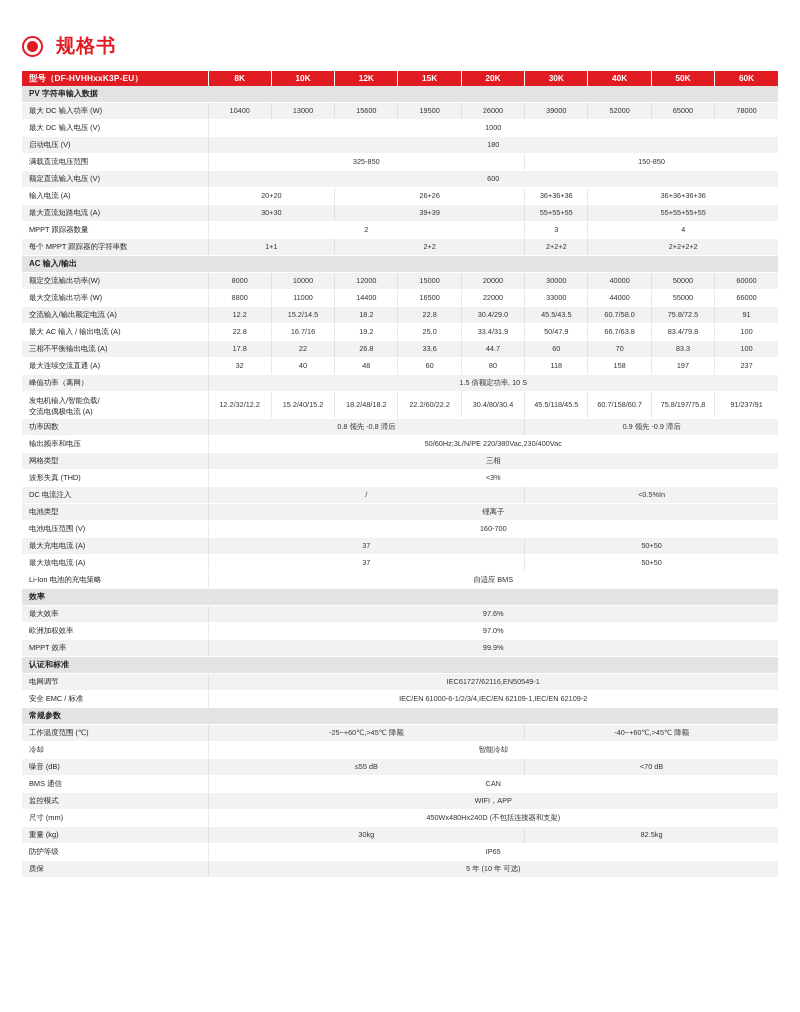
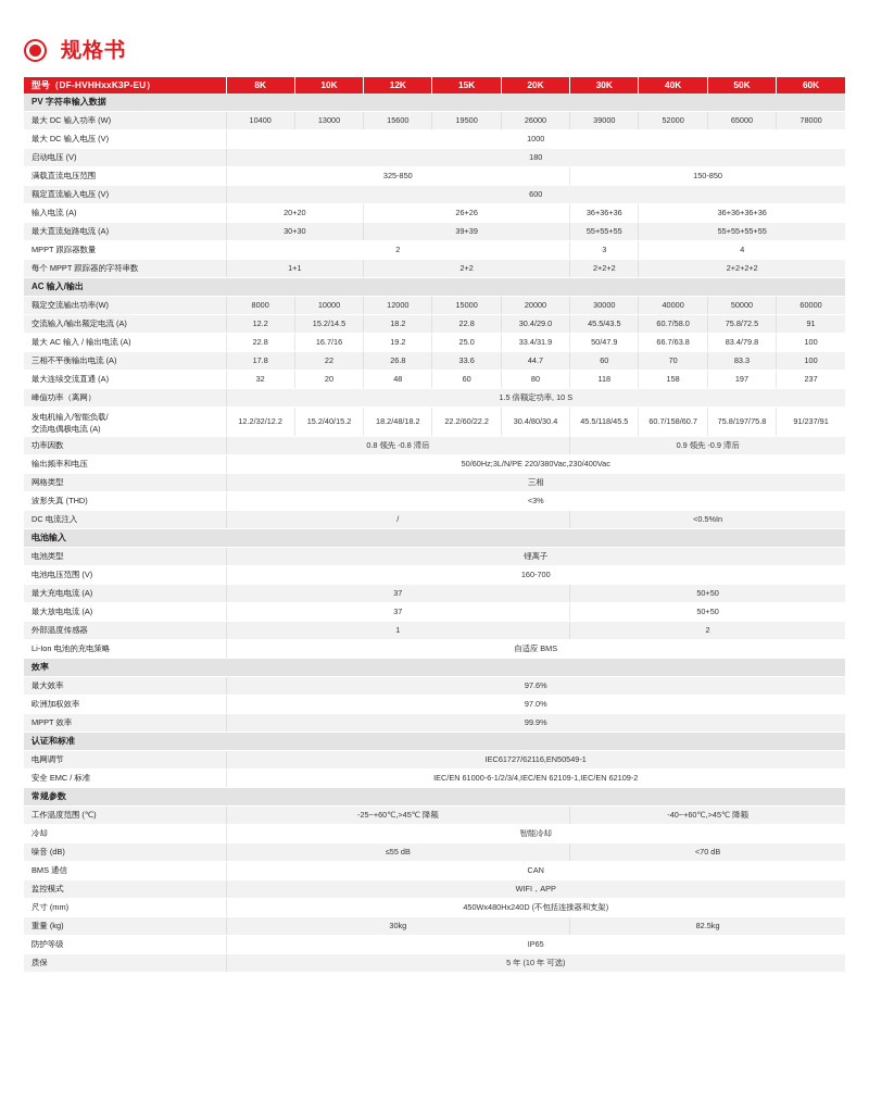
  规格书
  型号（DF-HVHHxxK3P-EU）	8K	10K	12K	15K	20K	30K	40K	50K	60K
  PV 字符串输入数据
  最大 DC 输入功率 (W)	10400	13000	15600	19500	26000	39000	52000	65000	78000
  最大 DC 输入电压 (V)	1000
  启动电压 (V)	180
  满载直流电压范围	325-850	150-850
  额定直流输入电压 (V)	600
  输入电流 (A)	20+20	26+26	36+36+36	36+36+36+36
  最大直流短路电流 (A)	30+30	39+39	55+55+55	55+55+55+55
  MPPT 跟踪器数量	2	3	4
  每个 MPPT 跟踪器的字符串数	1+1	2+2	2+2+2	2+2+2+2
  AC 输入/输出
  额定交流输出功率(W)	8000	10000	12000	15000	20000	30000	40000	50000	60000
- 最大交流输出功率 (W)	8800	11000	14400	16500	22000	33000	44000	55000	66000
  交流输入/输出额定电流 (A)	12.2	15.2/14.5	18.2	22.8	30.4/29.0	45.5/43.5	60.7/58.0	75.8/72.5	91
  最大 AC 输入 / 输出电流 (A)	22.8	16.7/16	19.2	25.0	33.4/31.9	50/47.9	66.7/63.8	83.4/79.8	100
  三相不平衡输出电流 (A)	17.8	22	26.8	33.6	44.7	60	70	83.3	100
- 最大连续交流直通 (A)	32	40	48	60	80	118	158	197	237
+ 最大连续交流直通 (A)	32	20	48	60	80	118	158	197	237
  峰值功率（离网）	1.5 倍额定功率, 10 S
  发电机输入/智能负载/交流电偶极电流 (A)	12.2/32/12.2	15.2/40/15.2	18.2/48/18.2	22.2/60/22.2	30.4/80/30.4	45.5/118/45.5	60.7/158/60.7	75.8/197/75.8	91/237/91
  功率因数	0.8 领先 -0.8 滞后	0.9 领先 -0.9 滞后
  输出频率和电压	50/60Hz;3L/N/PE 220/380Vac,230/400Vac
  网格类型	三相
  波形失真 (THD)	<3%
  DC 电流注入	/	<0.5%In
+ 电池输入
  电池类型	锂离子
  电池电压范围 (V)	160-700
  最大充电电流 (A)	37	50+50
  最大放电电流 (A)	37	50+50
+ 外部温度传感器	1	2
  Li-Ion 电池的充电策略	自适应 BMS
  效率
  最大效率	97.6%
  欧洲加权效率	97.0%
  MPPT 效率	99.9%
  认证和标准
  电网调节	IEC61727/62116,EN50549-1
  安全 EMC / 标准	IEC/EN 61000-6-1/2/3/4,IEC/EN 62109-1,IEC/EN 62109-2
  常规参数
  工作温度范围 (℃)	-25~+60℃,>45℃ 降额	-40~+60℃,>45℃ 降额
  冷却	智能冷却
  噪音 (dB)	≤55 dB	<70 dB
  BMS 通信	CAN
  监控模式	WIFI，APP
  尺寸 (mm)	450Wx480Hx240D (不包括连接器和支架)
  重量 (kg)	30kg	82.5kg
  防护等级	IP65
  质保	5 年 (10 年 可选)
